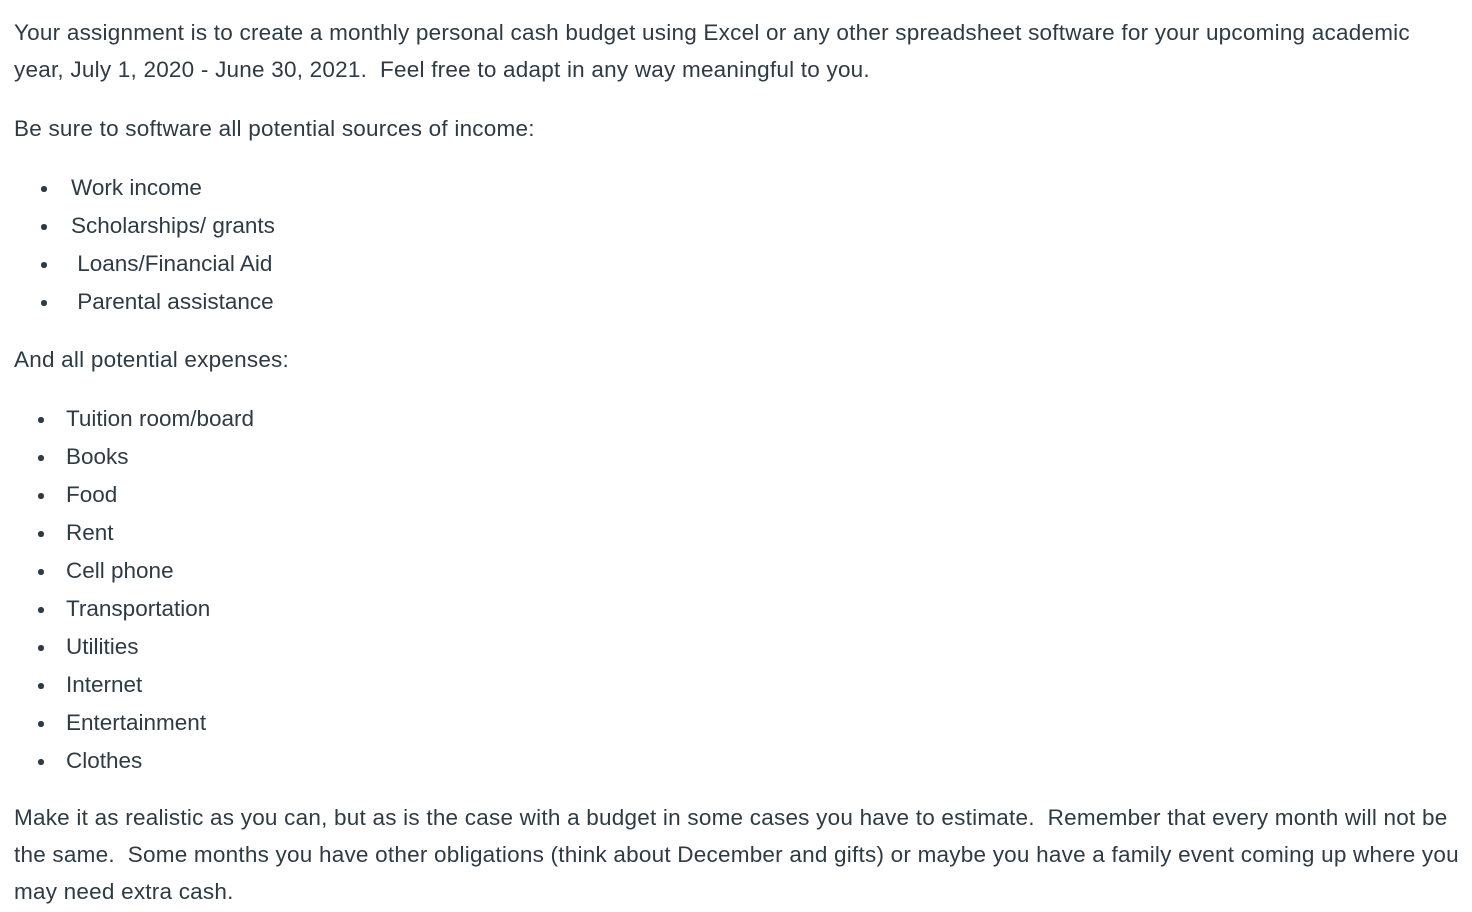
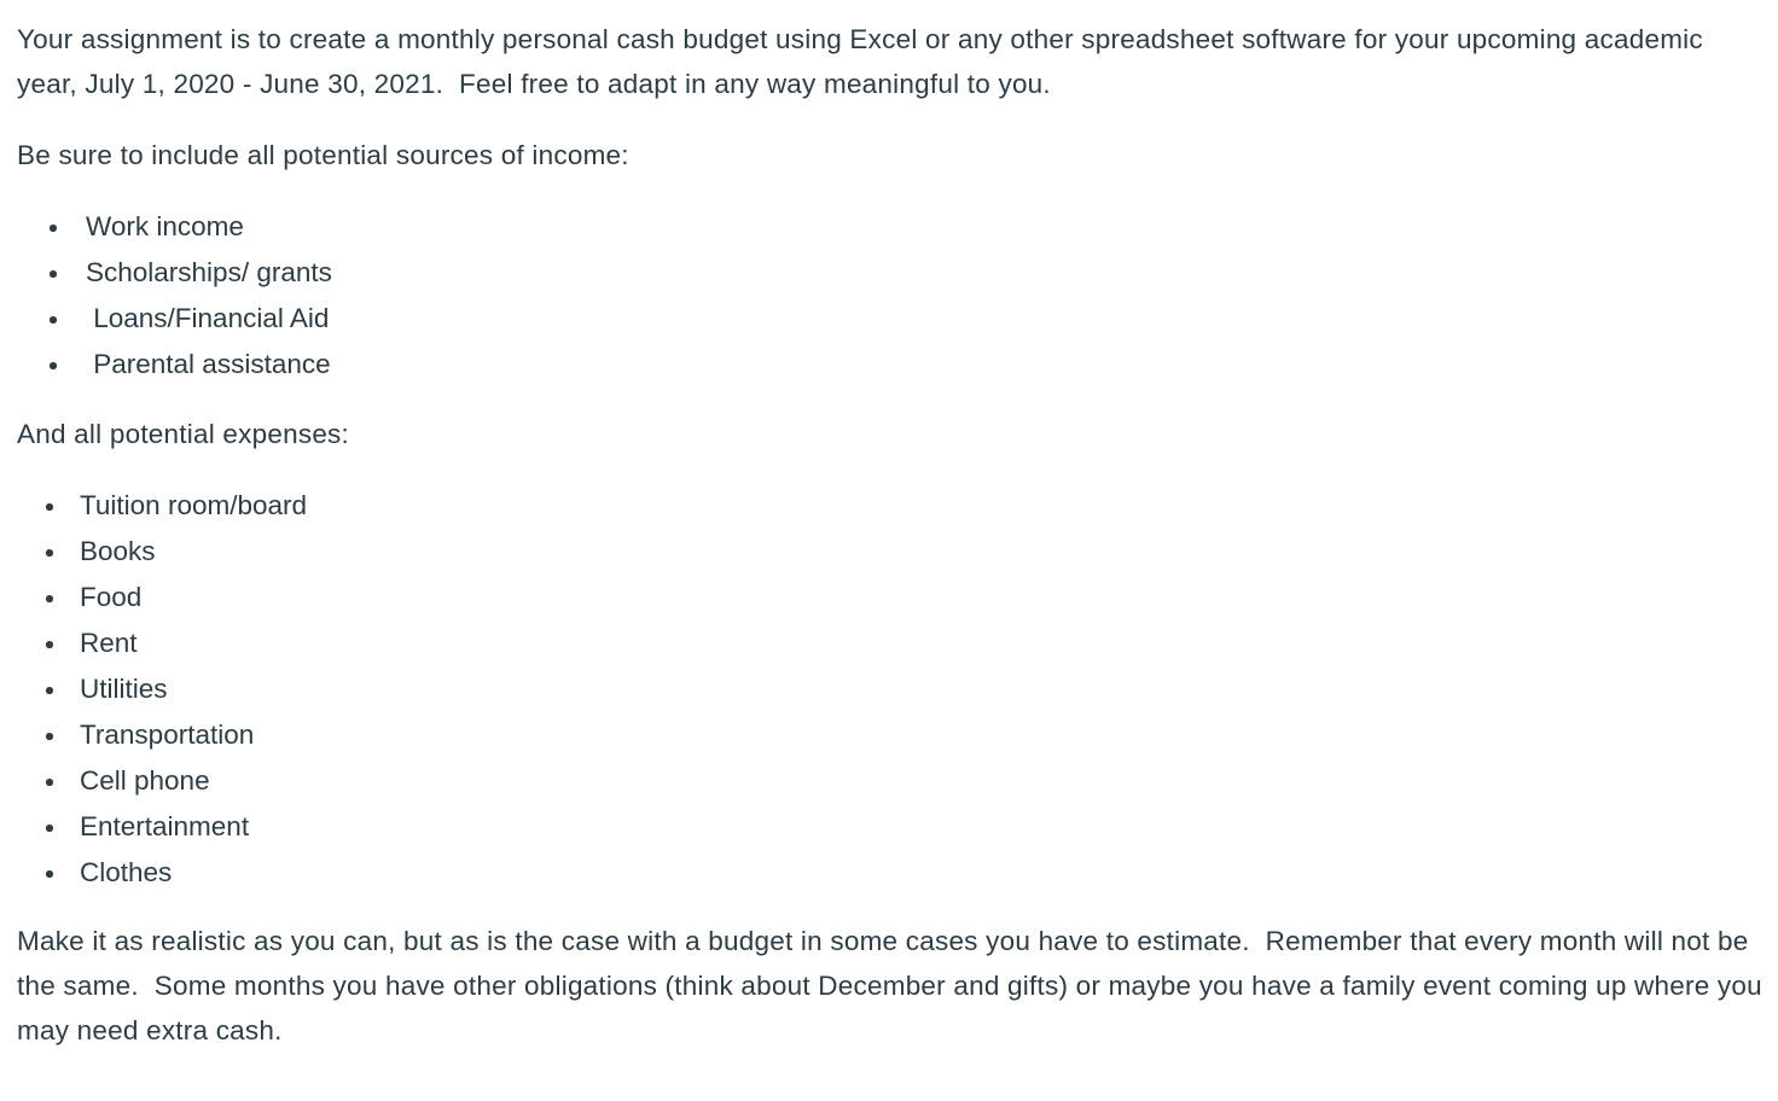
  Your assignment is to create a monthly personal cash budget using Excel or any other spreadsheet software for your upcoming academic year, July 1, 2020 - June 30, 2021. Feel free to adapt in any way meaningful to you.
- Be sure to software all potential sources of income:
+ Be sure to include all potential sources of income:
  Work income
  Scholarships/ grants
  Loans/Financial Aid
  Parental assistance
  And all potential expenses:
  Tuition room/board
  Books
  Food
  Rent
- Cell phone
+ Utilities
  Transportation
- Utilities
+ Cell phone
- Internet
  Entertainment
  Clothes
  Make it as realistic as you can, but as is the case with a budget in some cases you have to estimate. Remember that every month will not be the same. Some months you have other obligations (think about December and gifts) or maybe you have a family event coming up where you may need extra cash.
